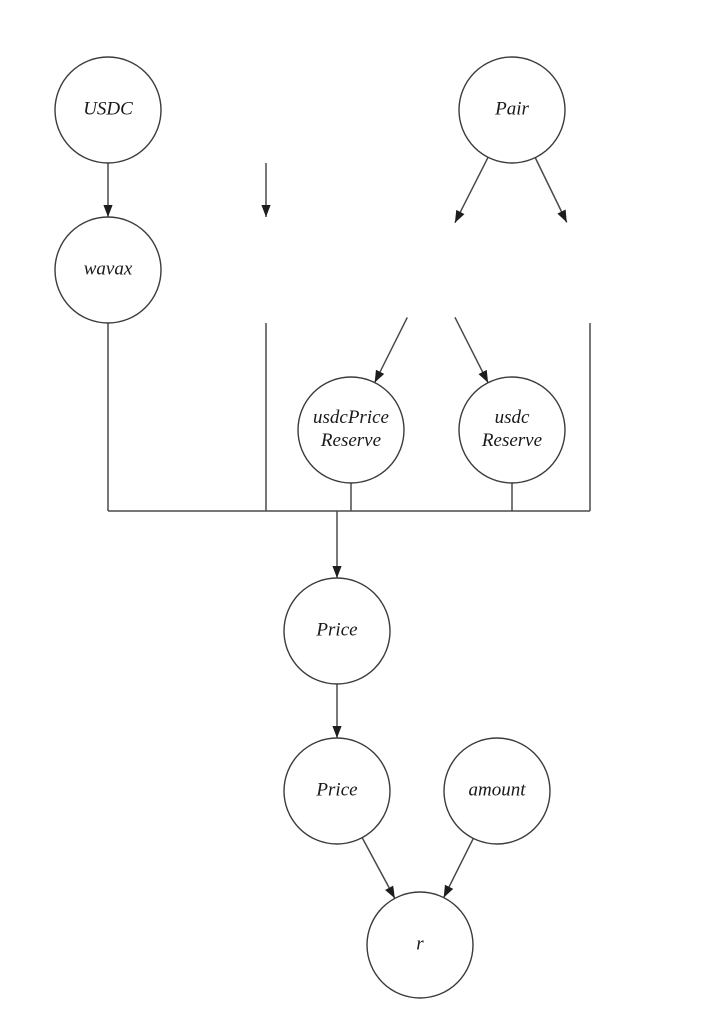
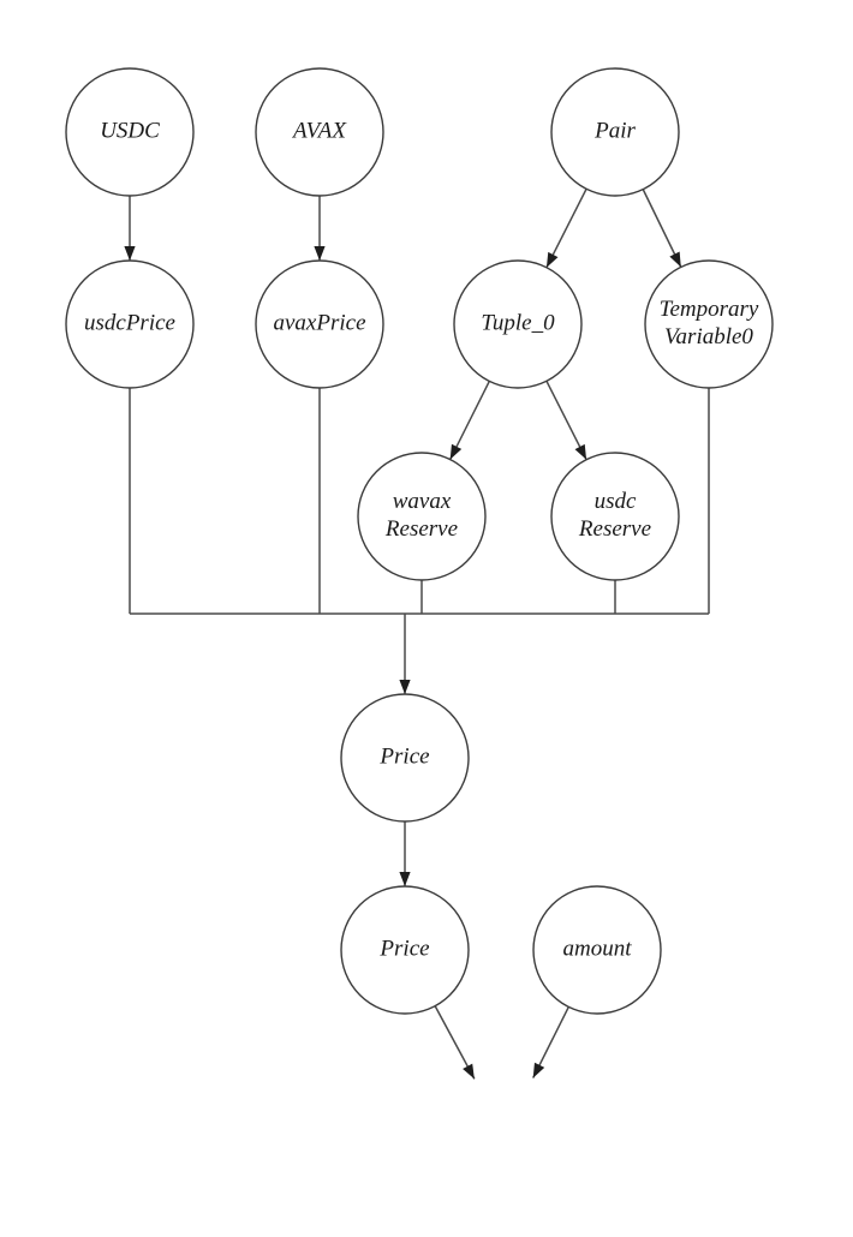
  USDC
+ AVAX
  Pair
- wavax
+ usdcPrice
+ avaxPrice
+ Tuple_0
+ Temporary
+ Variable0
- usdcPrice
+ wavax
  Reserve
  usdc
  Reserve
  Price
  Price
  amount
- r
